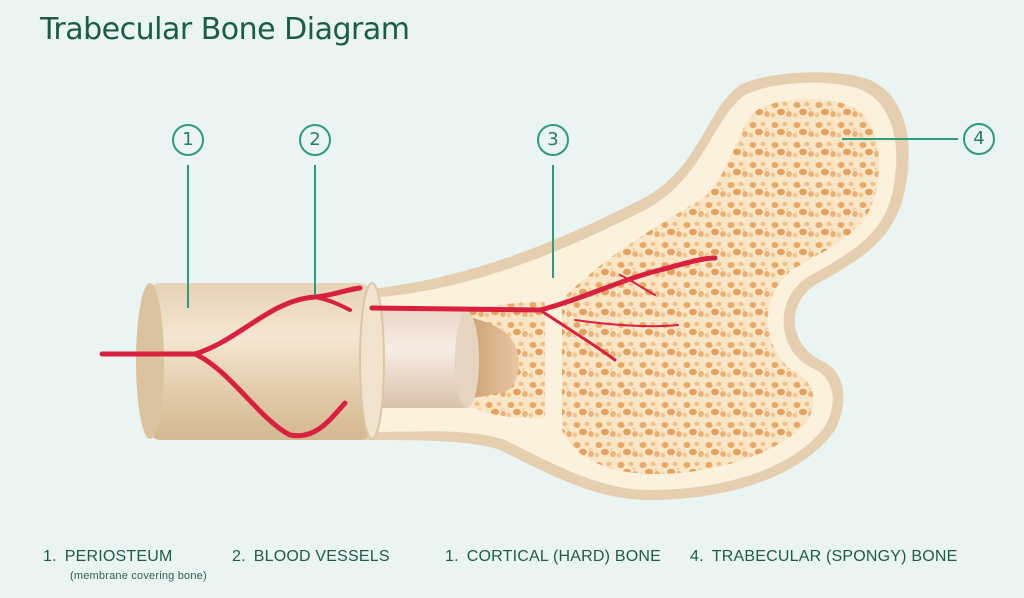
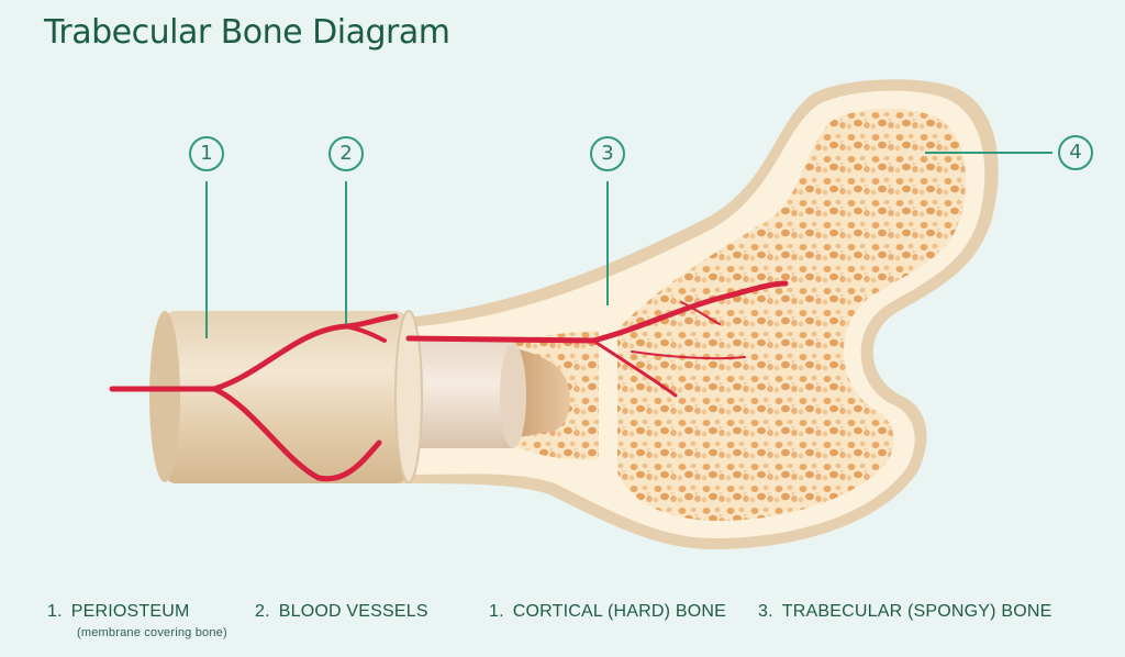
  Trabecular Bone Diagram
  1
  2
  3
  4
  1. PERIOSTEUM
  (membrane covering bone)
  2. BLOOD VESSELS
  1. CORTICAL (HARD) BONE
- 4. TRABECULAR (SPONGY) BONE
+ 3. TRABECULAR (SPONGY) BONE
